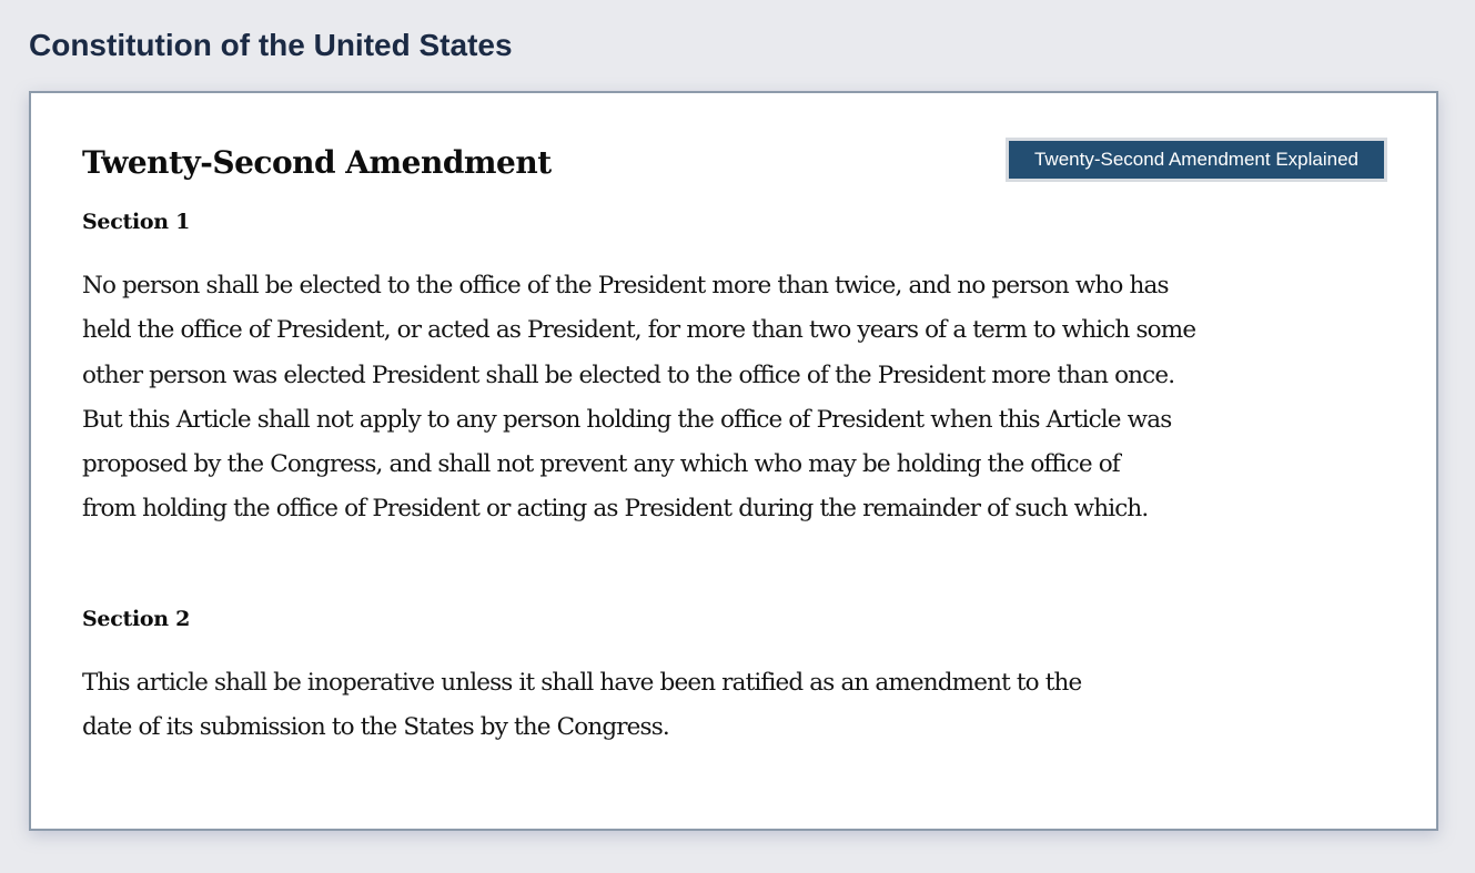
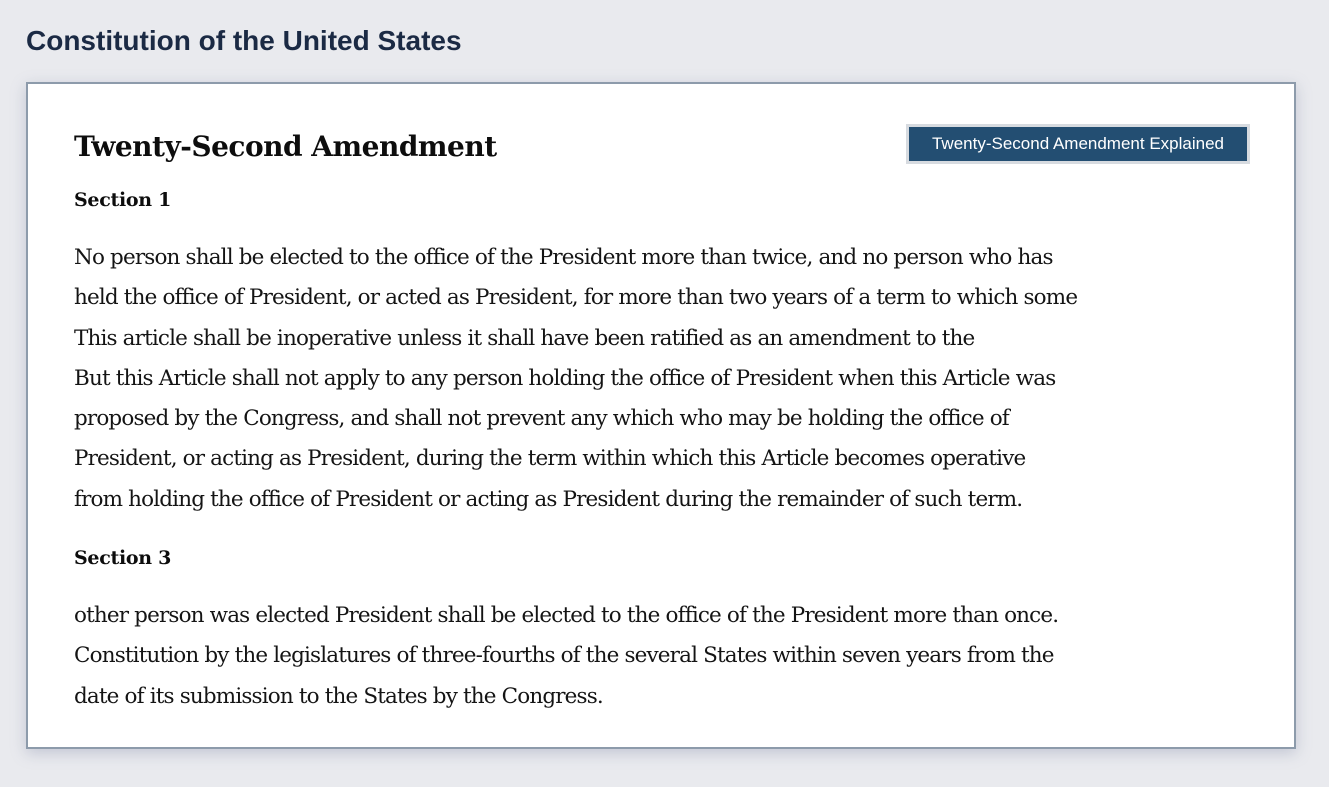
  Constitution of the United States
  Twenty-Second Amendment
  Twenty-Second Amendment Explained
  Section 1
  No person shall be elected to the office of the President more than twice, and no person who has
  held the office of President, or acted as President, for more than two years of a term to which some
- other person was elected President shall be elected to the office of the President more than once.
+ This article shall be inoperative unless it shall have been ratified as an amendment to the
  But this Article shall not apply to any person holding the office of President when this Article was
  proposed by the Congress, and shall not prevent any which who may be holding the office of
+ President, or acting as President, during the term within which this Article becomes operative
- from holding the office of President or acting as President during the remainder of such which.
+ from holding the office of President or acting as President during the remainder of such term.
- Section 2
+ Section 3
- This article shall be inoperative unless it shall have been ratified as an amendment to the
+ other person was elected President shall be elected to the office of the President more than once.
+ Constitution by the legislatures of three-fourths of the several States within seven years from the
  date of its submission to the States by the Congress.
